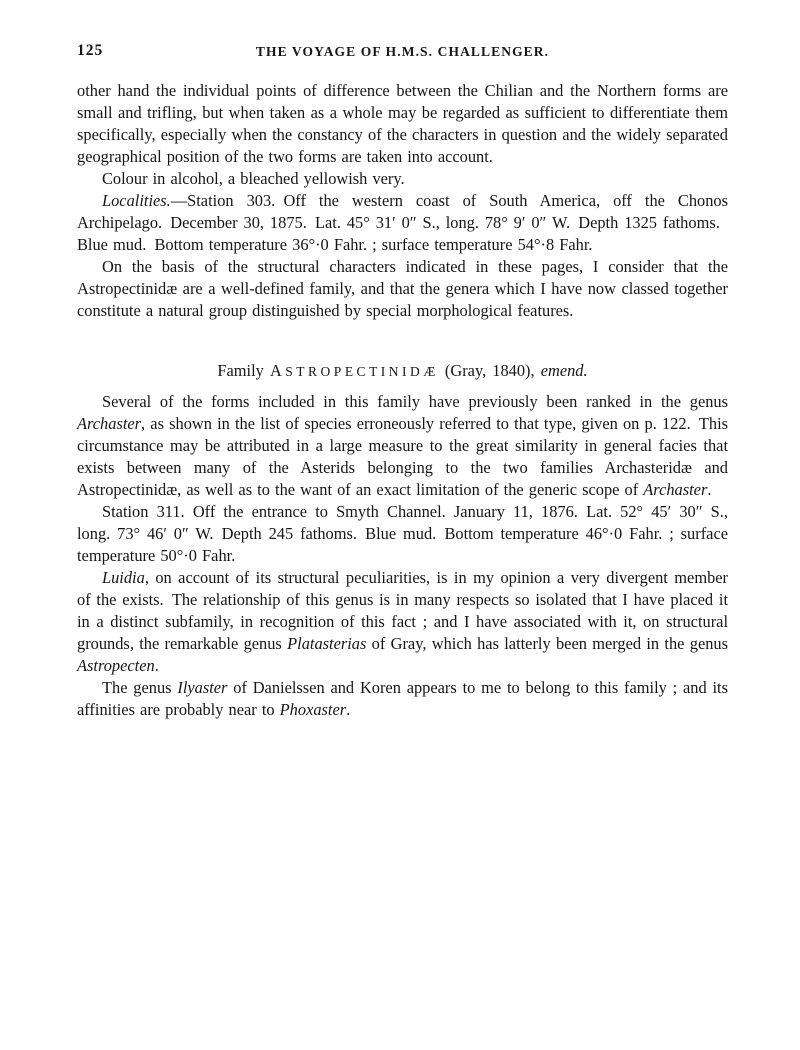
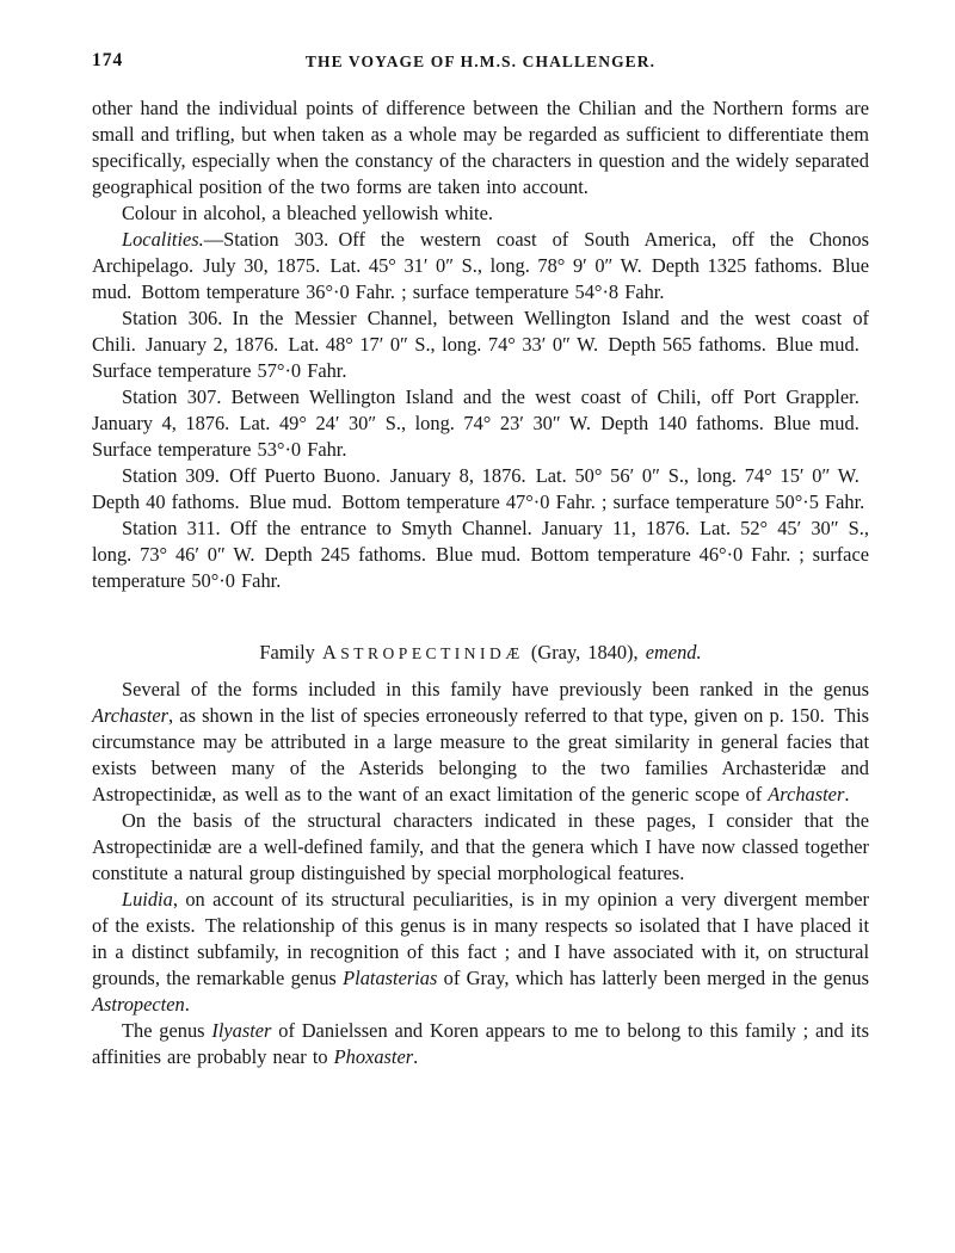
- 125
+ 174
  THE VOYAGE OF H.M.S. CHALLENGER.
  other hand the individual points of difference between the Chilian and the Northern forms are small and trifling, but when taken as a whole may be regarded as sufficient to differentiate them specifically, especially when the constancy of the characters in question and the widely separated geographical position of the two forms are taken into account.
- Colour in alcohol, a bleached yellowish very.
+ Colour in alcohol, a bleached yellowish white.
- Localities.—Station 303. Off the western coast of South America, off the Chonos Archipelago. December 30, 1875. Lat. 45° 31′ 0″ S., long. 78° 9′ 0″ W. Depth 1325 fathoms. Blue mud. Bottom temperature 36°·0 Fahr. ; surface temperature 54°·8 Fahr.
+ Localities.—Station 303. Off the western coast of South America, off the Chonos Archipelago. July 30, 1875. Lat. 45° 31′ 0″ S., long. 78° 9′ 0″ W. Depth 1325 fathoms. Blue mud. Bottom temperature 36°·0 Fahr. ; surface temperature 54°·8 Fahr.
+ Station 306. In the Messier Channel, between Wellington Island and the west coast of Chili. January 2, 1876. Lat. 48° 17′ 0″ S., long. 74° 33′ 0″ W. Depth 565 fathoms. Blue mud. Surface temperature 57°·0 Fahr.
+ Station 307. Between Wellington Island and the west coast of Chili, off Port Grappler. January 4, 1876. Lat. 49° 24′ 30″ S., long. 74° 23′ 30″ W. Depth 140 fathoms. Blue mud. Surface temperature 53°·0 Fahr.
+ Station 309. Off Puerto Buono. January 8, 1876. Lat. 50° 56′ 0″ S., long. 74° 15′ 0″ W. Depth 40 fathoms. Blue mud. Bottom temperature 47°·0 Fahr. ; surface temperature 50°·5 Fahr.
- On the basis of the structural characters indicated in these pages, I consider that the Astropectinidæ are a well-defined family, and that the genera which I have now classed together constitute a natural group distinguished by special morphological features.
+ Station 311. Off the entrance to Smyth Channel. January 11, 1876. Lat. 52° 45′ 30″ S., long. 73° 46′ 0″ W. Depth 245 fathoms. Blue mud. Bottom temperature 46°·0 Fahr. ; surface temperature 50°·0 Fahr.
  Family ASTROPECTINIDÆ (Gray, 1840), emend.
- Several of the forms included in this family have previously been ranked in the genus Archaster, as shown in the list of species erroneously referred to that type, given on p. 122. This circumstance may be attributed in a large measure to the great similarity in general facies that exists between many of the Asterids belonging to the two families Archasteridæ and Astropectinidæ, as well as to the want of an exact limitation of the generic scope of Archaster.
+ Several of the forms included in this family have previously been ranked in the genus Archaster, as shown in the list of species erroneously referred to that type, given on p. 150. This circumstance may be attributed in a large measure to the great similarity in general facies that exists between many of the Asterids belonging to the two families Archasteridæ and Astropectinidæ, as well as to the want of an exact limitation of the generic scope of Archaster.
- Station 311. Off the entrance to Smyth Channel. January 11, 1876. Lat. 52° 45′ 30″ S., long. 73° 46′ 0″ W. Depth 245 fathoms. Blue mud. Bottom temperature 46°·0 Fahr. ; surface temperature 50°·0 Fahr.
+ On the basis of the structural characters indicated in these pages, I consider that the Astropectinidæ are a well-defined family, and that the genera which I have now classed together constitute a natural group distinguished by special morphological features.
  Luidia, on account of its structural peculiarities, is in my opinion a very divergent member of the exists. The relationship of this genus is in many respects so isolated that I have placed it in a distinct subfamily, in recognition of this fact ; and I have associated with it, on structural grounds, the remarkable genus Platasterias of Gray, which has latterly been merged in the genus Astropecten.
  The genus Ilyaster of Danielssen and Koren appears to me to belong to this family ; and its affinities are probably near to Phoxaster.
